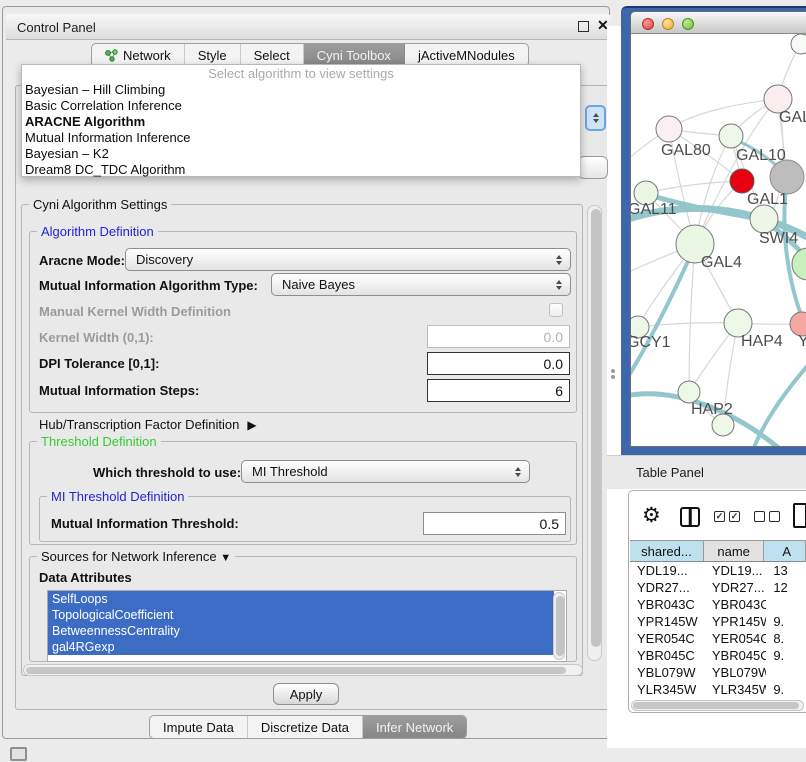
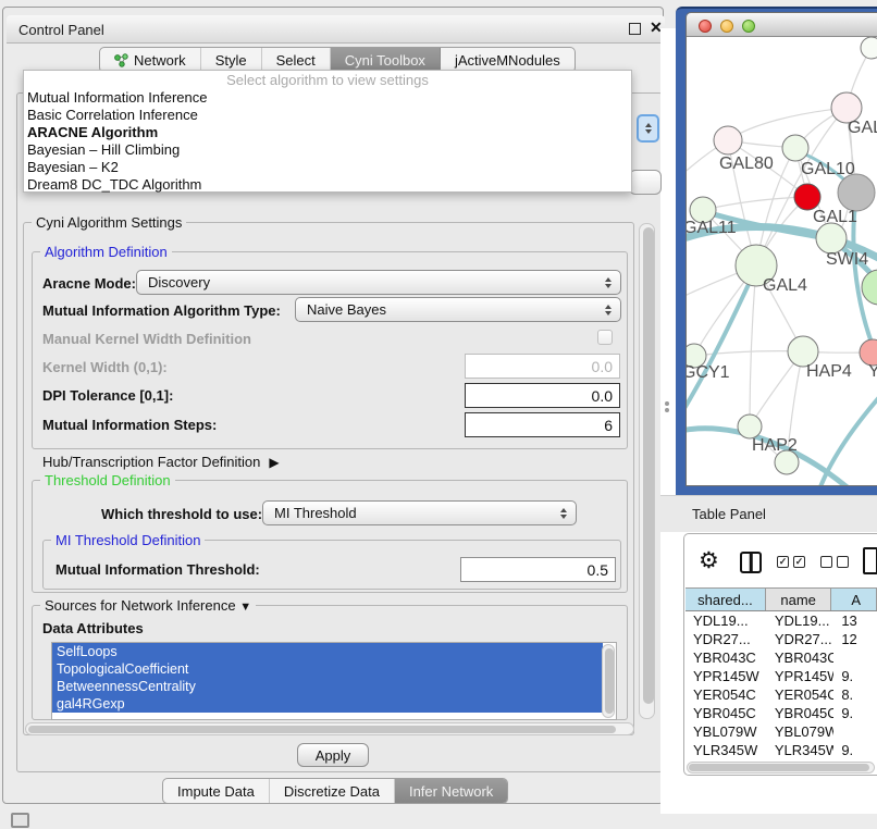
  Control Panel
  ✕
  Network
  Style
  Select
  Cyni Toolbox
  jActiveMNodules
  Cyni Algorithm Settings
  Algorithm Definition
  Aracne Mode:
  Discovery
  Mutual Information Algorithm Type:
  Naive Bayes
  Manual Kernel Width Definition
  Kernel Width (0,1):
  0.0
  DPI Tolerance [0,1]:
  0.0
  Mutual Information Steps:
  6
  Hub/Transcription Factor Definition ▶
  Threshold Definition
  Which threshold to use:
  MI Threshold
  MI Threshold Definition
  Mutual Information Threshold:
  0.5
  Sources for Network Inference ▼
  Data Attributes
  SelfLoops
  TopologicalCoefficient
  BetweennessCentrality
  gal4RGexp
  Apply
  Impute Data
  Discretize Data
  Infer Network
  Select algorithm to view settings
- Bayesian – Hill Climbing
+ Mutual Information Inference
  Basic Correlation Inference
  ARACNE Algorithm
- Mutual Information Inference
+ Bayesian – Hill Climbing
  Bayesian – K2
  Dream8 DC_TDC Algorithm
  GAL80
  GAL10
  GAL1
  GAL11
  SWI4
  GAL4
  GCY1
  HAP4
  Y
  HAP2
  Table Panel
  ⚙
  ✓
  ✓
  shared...
  name
  A
  YDL19...
  YDL19...
  13
  YDR27...
  YDR27...
  12
  YBR043C
  YBR043C
  YPR145W
  YPR145
  9.
  YER054C
  YER054C
  8.
  YBR045C
  YBR045C
  9.
  YBL079W
  YBL079W
  YLR345W
  YLR345W
  9.
